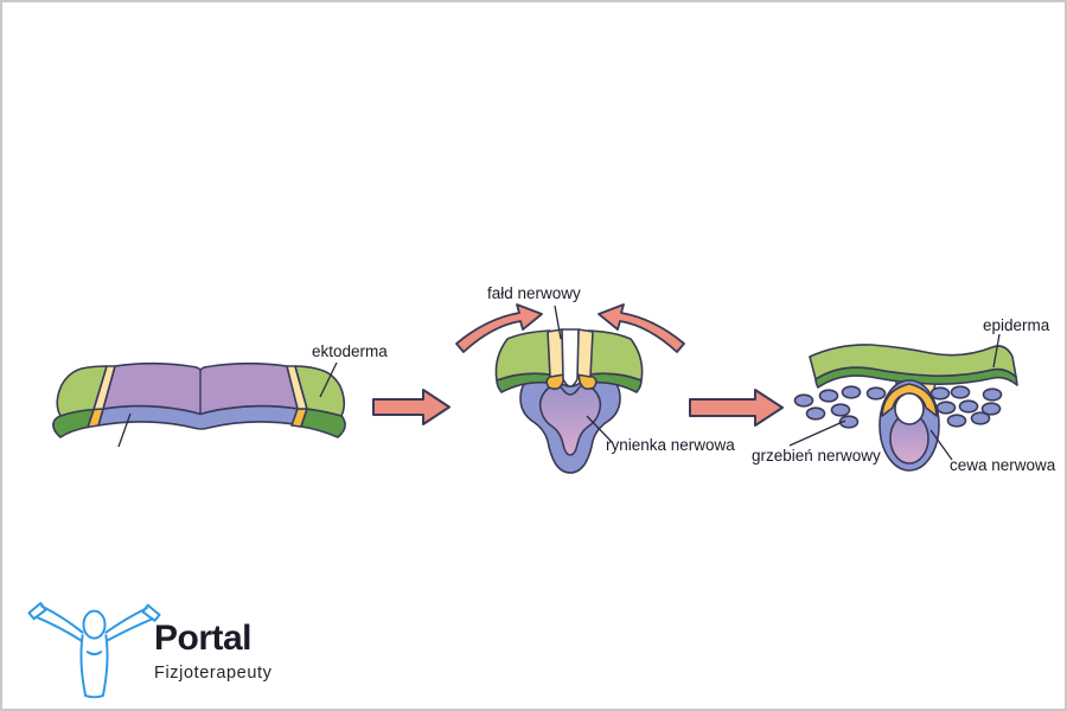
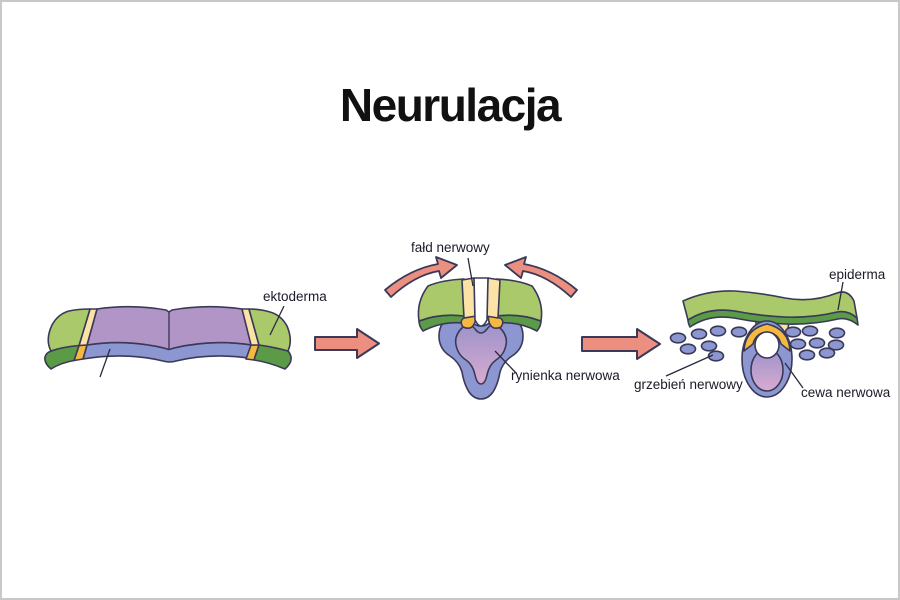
+ Neurulacja
  ektoderma
  fałd nerwowy
  rynienka nerwowa
  epiderma
  grzebień nerwowy
  cewa nerwowa
- Portal
- Fizjoterapeuty
